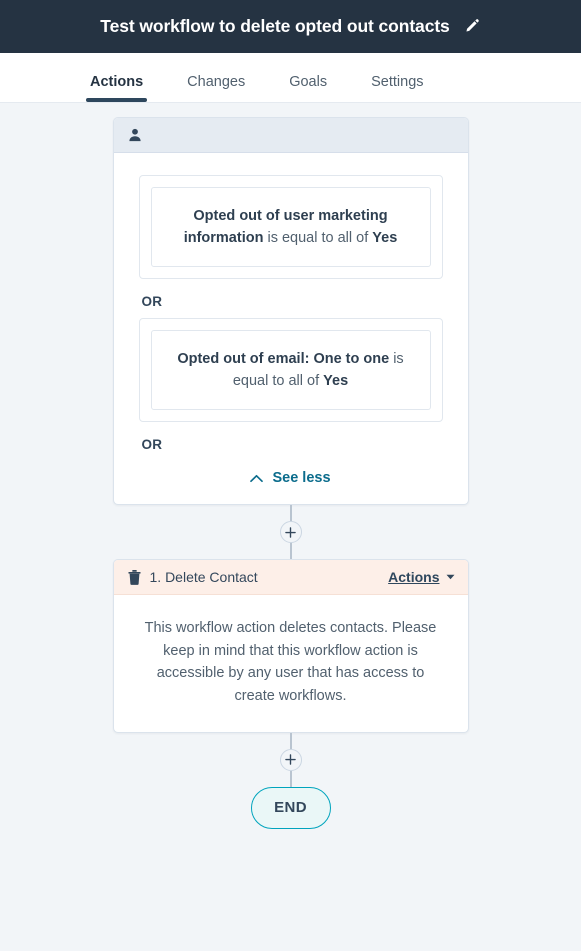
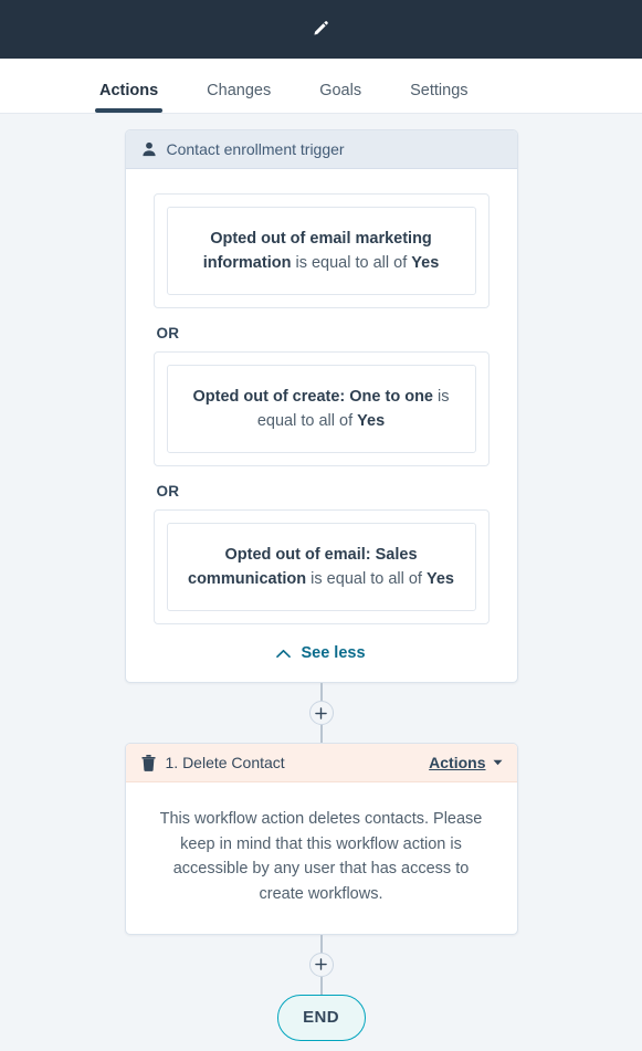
- Test workflow to delete opted out contacts
  Actions
  Changes
  Goals
  Settings
+ Contact enrollment trigger
- Opted out of user marketing information is equal to all of Yes
+ Opted out of email marketing information is equal to all of Yes
  OR
- Opted out of email: One to one is equal to all of Yes
+ Opted out of create: One to one is equal to all of Yes
  OR
+ Opted out of email: Sales communication is equal to all of Yes
  See less
  1. Delete Contact
  Actions
  This workflow action deletes contacts. Please keep in mind that this workflow action is accessible by any user that has access to create workflows.
  END
